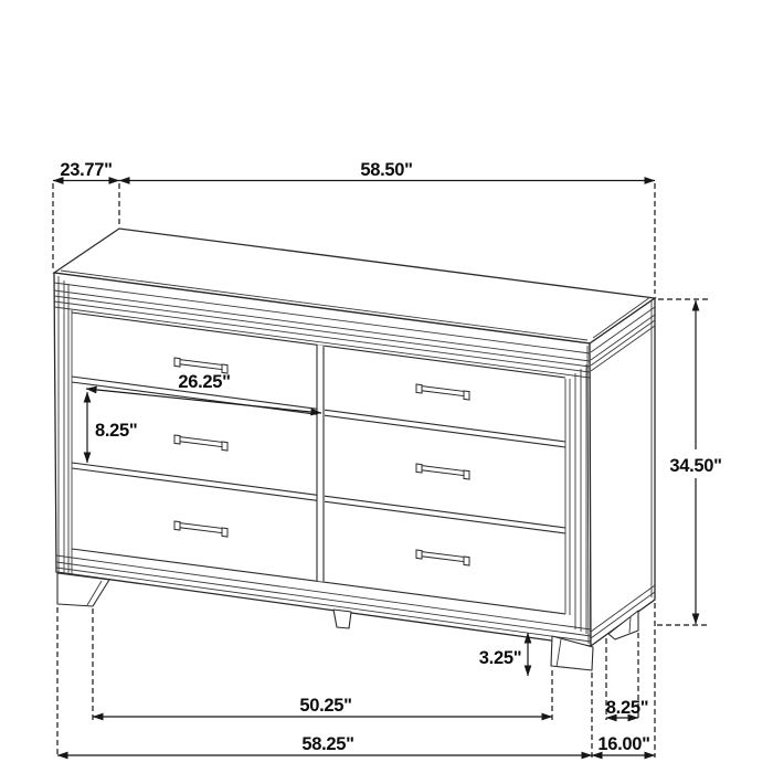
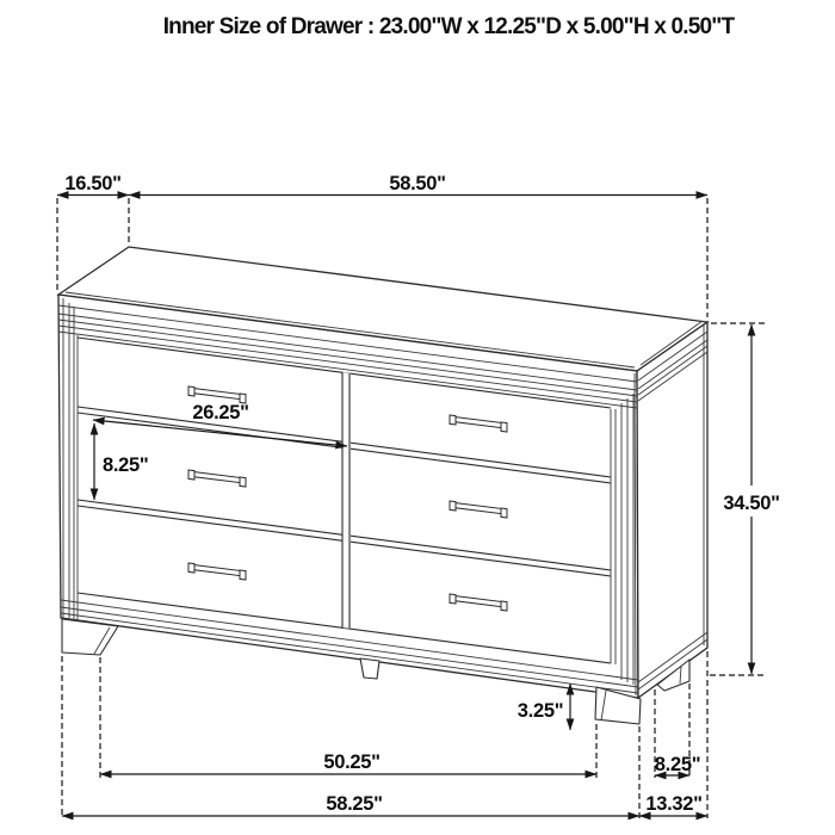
+ Inner Size of Drawer : 23.00"W x 12.25"D x 5.00"H x 0.50"T
- 23.77"
+ 16.50"
  58.50"
  34.50"
  26.25"
  8.25"
  3.25"
  50.25"
  8.25"
  58.25"
- 16.00"
+ 13.32"
